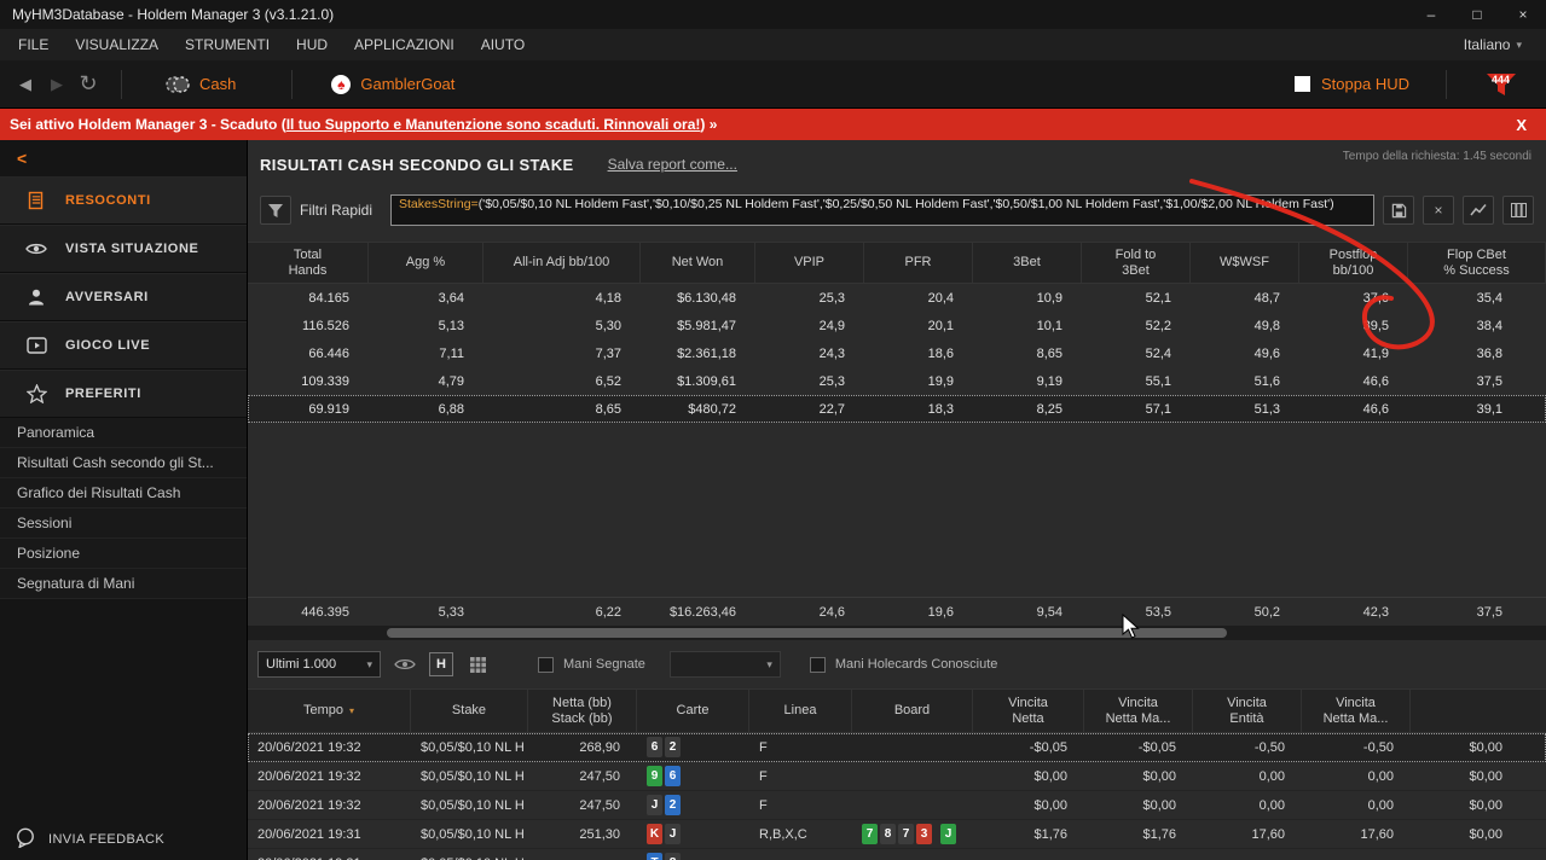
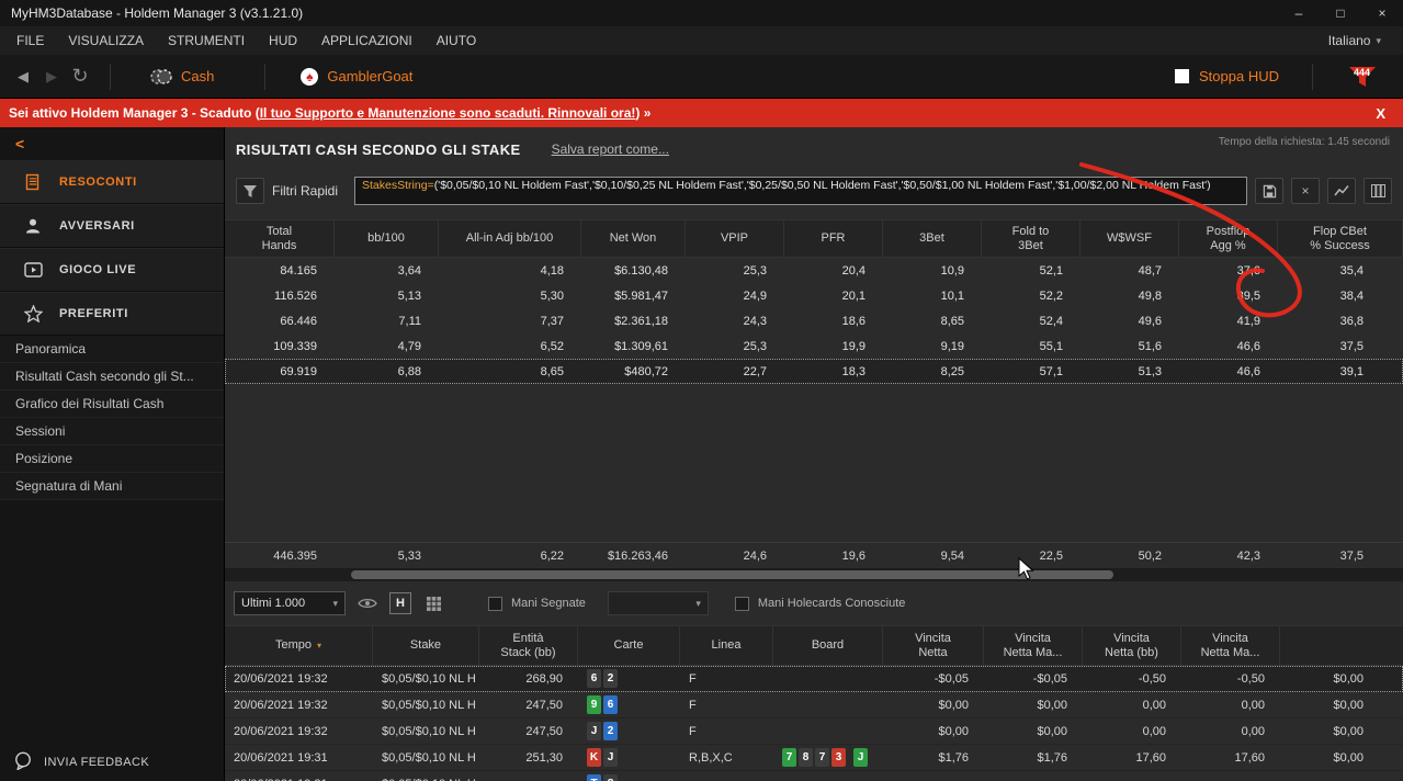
  MyHM3Database - Holdem Manager 3 (v3.1.21.0)
  –
  □
  ×
  FILE
  VISUALIZZA
  STRUMENTI
  HUD
  APPLICAZIONI
  AIUTO
  Italiano
  ▾
  ◀
  ▶
  ↻
  Cash
  ♠
  GamblerGoat
  Stoppa HUD
  444
  Sei attivo Holdem Manager 3 - Scaduto (
  Il tuo Supporto e Manutenzione sono scaduti. Rinnovali ora!
  ) »
  X
  <
  RESOCONTI
- VISTA SITUAZIONE
  AVVERSARI
  GIOCO LIVE
  PREFERITI
  Panoramica
  Risultati Cash secondo gli St...
  Grafico dei Risultati Cash
  Sessioni
  Posizione
  Segnatura di Mani
  INVIA FEEDBACK
  RISULTATI CASH SECONDO GLI STAKE
  Salva report come...
  Tempo della richiesta: 1.45 secondi
  Filtri Rapidi
  StakesString=('$0,05/$0,10 NL Holdem Fast','$0,10/$0,25 NL Holdem Fast','$0,25/$0,50 NL Holdem Fast','$0,50/$1,00 NL Holdem Fast','$1,00/$2,00 NLdem Fast')
  ×
  Total
  Hands
- Agg %
+ bb/100
  All-in Adj bb/100
  Net Won
  VPIP
  PFR
  3Bet
  Fold to
  3Bet
  W$WSF
  Postflo
- bb/100
+ Agg %
  Flop CBet
  % Success
  84.165
  3,64
  4,18
  $6.130,48
  25,3
  20,4
  10,9
  52,1
  48,7
  35,4
  116.526
  5,13
  5,30
  $5.981,47
  24,9
  20,1
  10,1
  52,2
  49,8
  9,5
  38,4
  66.446
  7,11
  7,37
  $2.361,18
  24,3
  18,6
  8,65
  52,4
  49,6
  41,9
  36,8
  109.339
  4,79
  6,52
  $1.309,61
  25,3
  19,9
  9,19
  55,1
  51,6
  46,6
  37,5
  69.919
  6,88
  8,65
  $480,72
  22,7
  18,3
  8,25
  57,1
  51,3
  46,6
  39,1
  446.395
  5,33
  6,22
  $16.263,46
  24,6
  19,6
  9,54
- 53,5
+ 22,5
  50,2
  42,3
  37,5
  Ultimi 1.000
  ▾
  H
  Mani Segnate
  ▾
  Mani Holecards Conosciute
  Tempo
  ▾
  Stake
- Netta (bb)
+ Entità
  Stack (bb)
  Carte
  Linea
  Board
  Vincita
  Netta
  Vincita
  Netta Ma...
  Vincita
- Entità
+ Netta (bb)
  Vincita
  Netta Ma...
  20/06/2021 19:32
  $0,05/$0,10 NL H
  268,90
  6
  2
  F
  -$0,05
  -$0,05
  -0,50
  -0,50
  $0,00
  20/06/2021 19:32
  $0,05/$0,10 NL H
  247,50
  9
  6
  F
  $0,00
  $0,00
  0,00
  0,00
  $0,00
  20/06/2021 19:32
  $0,05/$0,10 NL H
  247,50
  J
  2
  F
  $0,00
  $0,00
  0,00
  0,00
  $0,00
  20/06/2021 19:31
  $0,05/$0,10 NL H
  251,30
  K
  J
  R,B,X,C
  7
  8
  7
  3
  J
  $1,76
  $1,76
  17,60
  17,60
  $0,00
